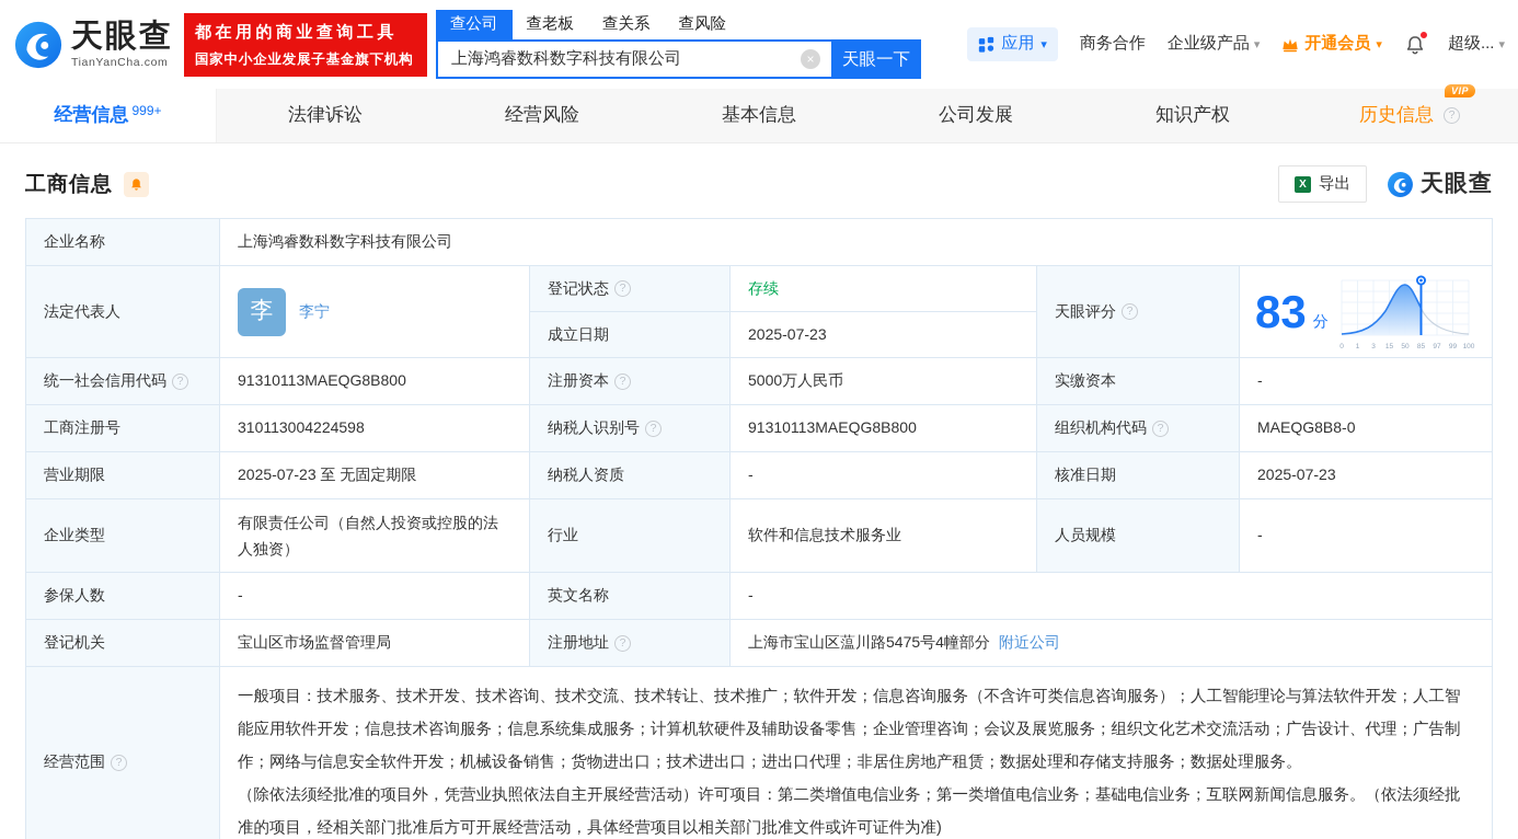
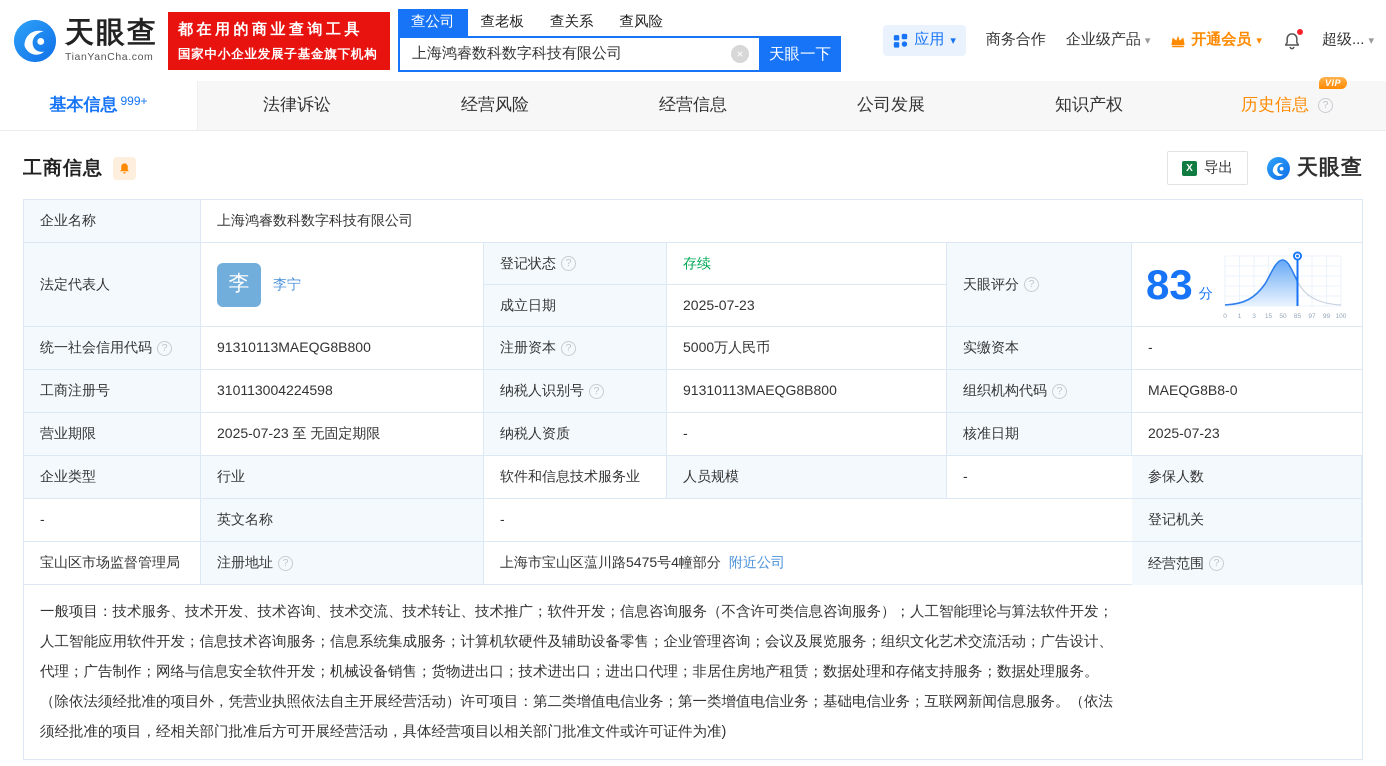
  天眼查
  TianYanCha.com
  都在用的商业查询工具
  国家中小企业发展子基金旗下机构
  查公司
  查老板
  查关系
  查风险
  上海鸿睿数科数字科技有限公司
  ×
  天眼一下
  应用
  ▾
  商务合作
  企业级产品
  ▾
  开通会员
  ▾
  超级...
  ▾
- 经营信息
+ 基本信息
  999+
  法律诉讼
  经营风险
- 基本信息
+ 经营信息
  公司发展
  知识产权
  历史信息
  VIP
  ?
  工商信息
  X
  导出
  天眼查
  企业名称
  上海鸿睿数科数字科技有限公司
  法定代表人
  李
  李宁
  登记状态
  ?
  存续
  天眼评分
  ?
  83
  分
  成立日期
  2025-07-23
  统一社会信用代码
  ?
  91310113MAEQG8B800
  注册资本
  ?
  5000万人民币
  实缴资本
  -
  工商注册号
  310113004224598
  纳税人识别号
  ?
  91310113MAEQG8B800
  组织机构代码
  ?
  MAEQG8B8-0
  营业期限
  2025-07-23 至 无固定期限
  纳税人资质
  -
  核准日期
  2025-07-23
  企业类型
- 有限责任公司（自然人投资或控股的法人独资）
  行业
  软件和信息技术服务业
  人员规模
  -
  参保人数
  -
  英文名称
  -
  登记机关
  宝山区市场监督管理局
  注册地址
  ?
  上海市宝山区蕰川路5475号4幢部分
  附近公司
  经营范围
  ?
  一般项目：技术服务、技术开发、技术咨询、技术交流、技术转让、技术推广；软件开发；信息咨询服务（不含许可类信息咨询服务）；人工智能理论与算法软件开发；人工智能应用软件开发；信息技术咨询服务；信息系统集成服务；计算机软硬件及辅助设备零售；企业管理咨询；会议及展览服务；组织文化艺术交流活动；广告设计、代理；广告制作；网络与信息安全软件开发；机械设备销售；货物进出口；技术进出口；进出口代理；非居住房地产租赁；数据处理和存储支持服务；数据处理服务。
  （除依法须经批准的项目外，凭营业执照依法自主开展经营活动）许可项目：第二类增值电信业务；第一类增值电信业务；基础电信业务；互联网新闻信息服务。（依法须经批准的项目，经相关部门批准后方可开展经营活动，具体经营项目以相关部门批准文件或许可证件为准)
